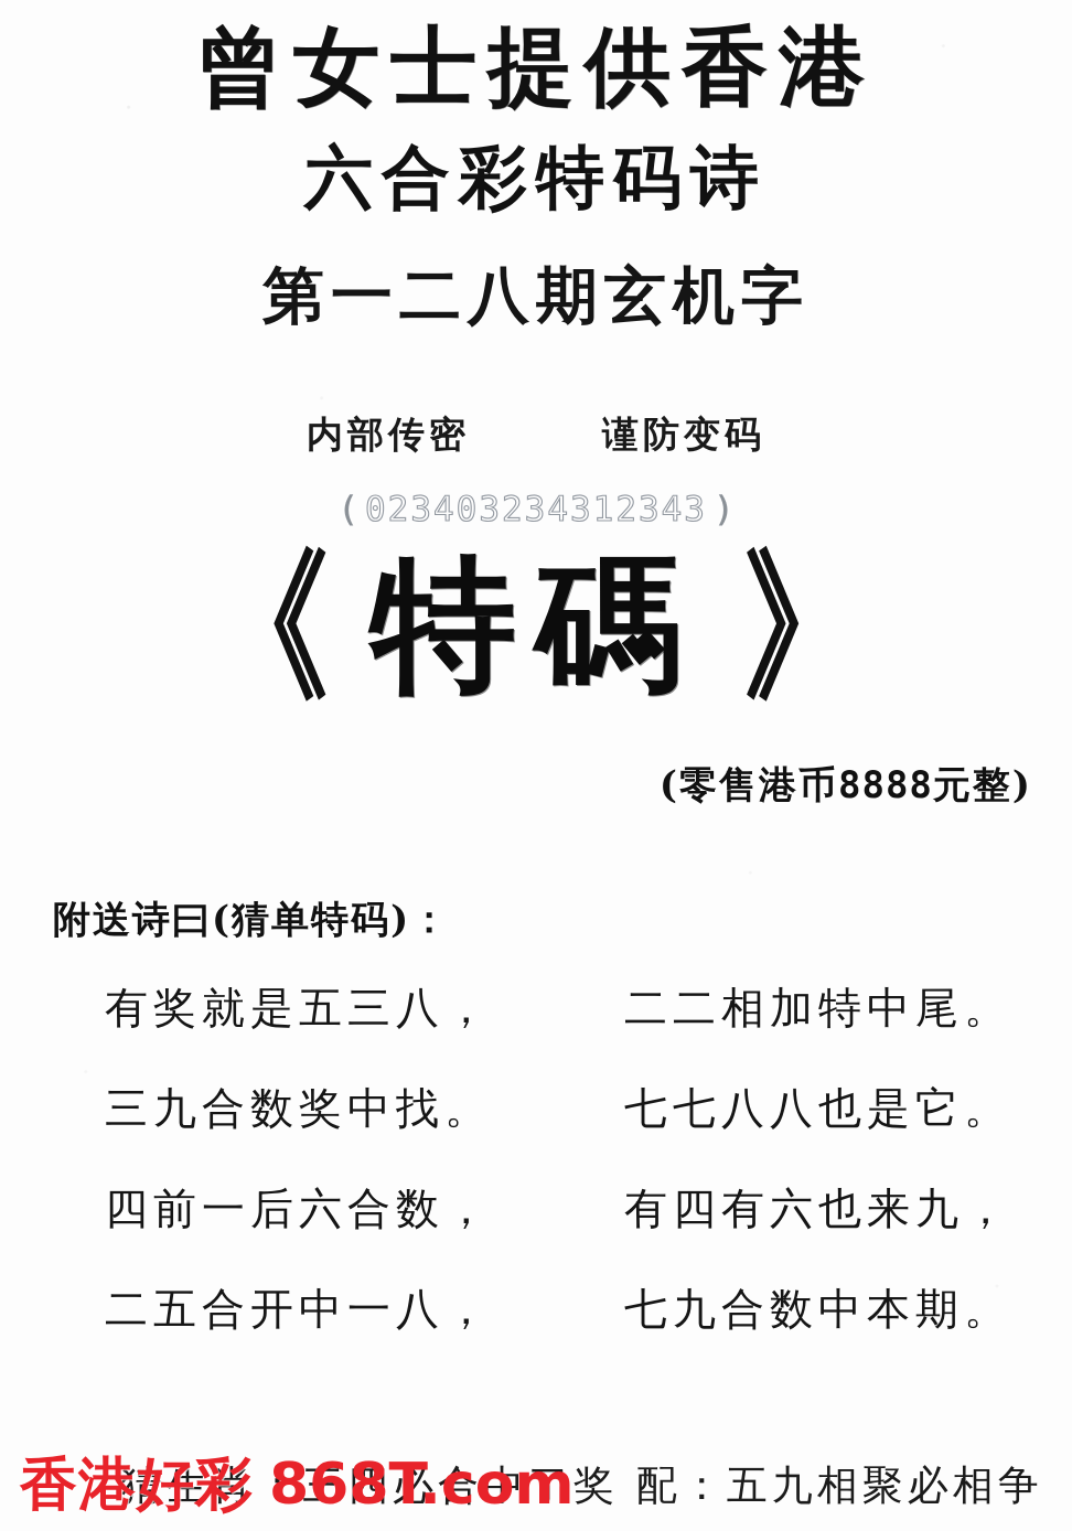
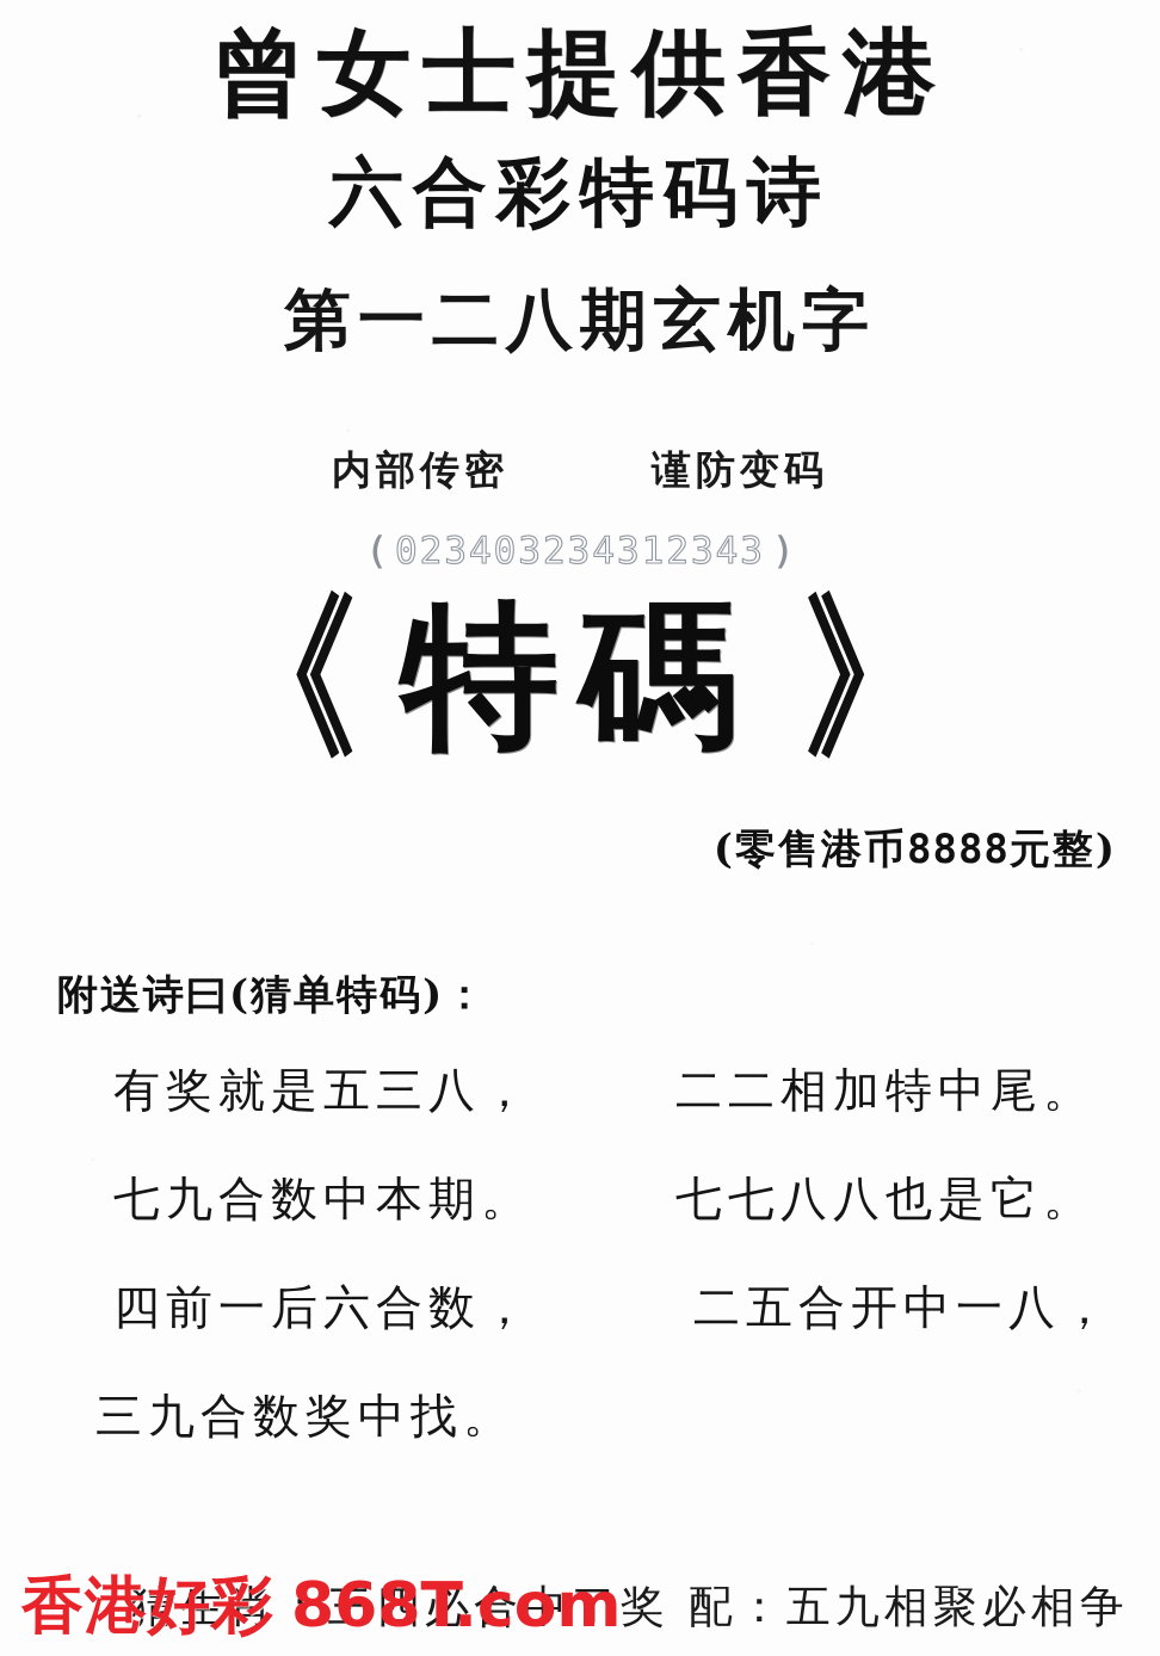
  曾女士提供香港
  六合彩特码诗
  第一二八期玄机字
  内部传密
  谨防变码
  ( 023403234312343 )
  《
  特碼
  》
  (零售港币8888元整)
  附送诗曰(猜单特码)：
  有奖就是五三八，
  二二相加特中尾。
- 三九合数奖中找。
+ 七九合数中本期。
  七七八八也是它。
  四前一后六合数，
- 有四有六也来九，
  二五合开中一八，
- 七九合数中本期。
+ 三九合数奖中找。
  猜生肖：三四必合中了奖 配：五九相聚必相争
  香港好彩
  868T.com
